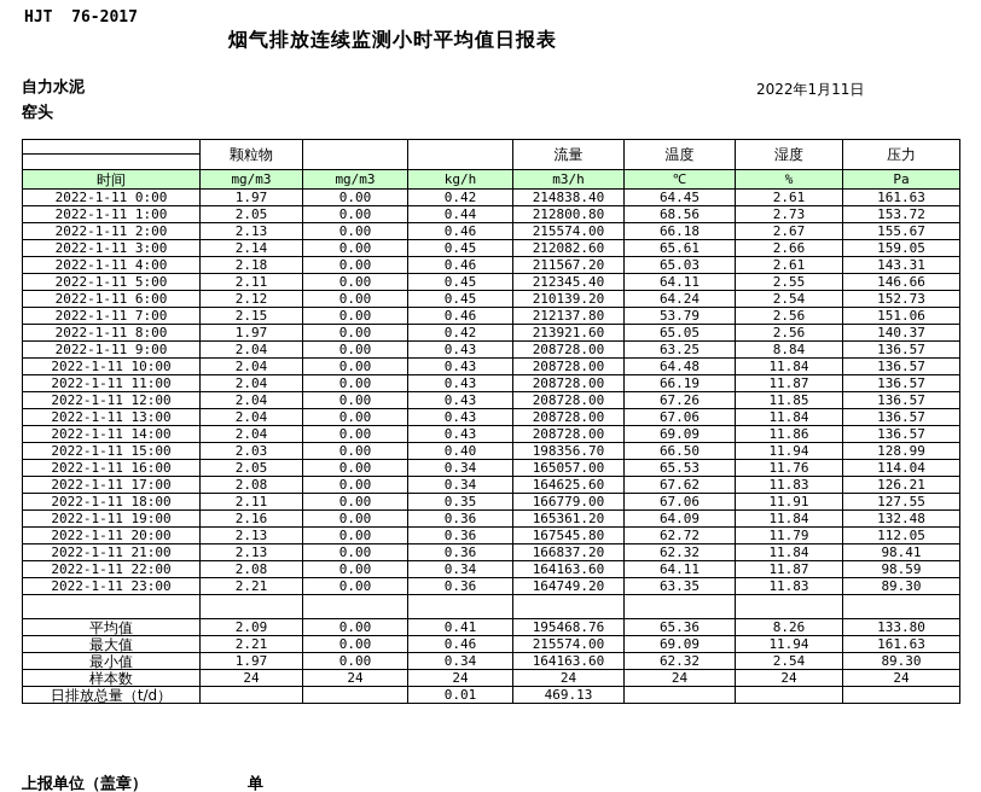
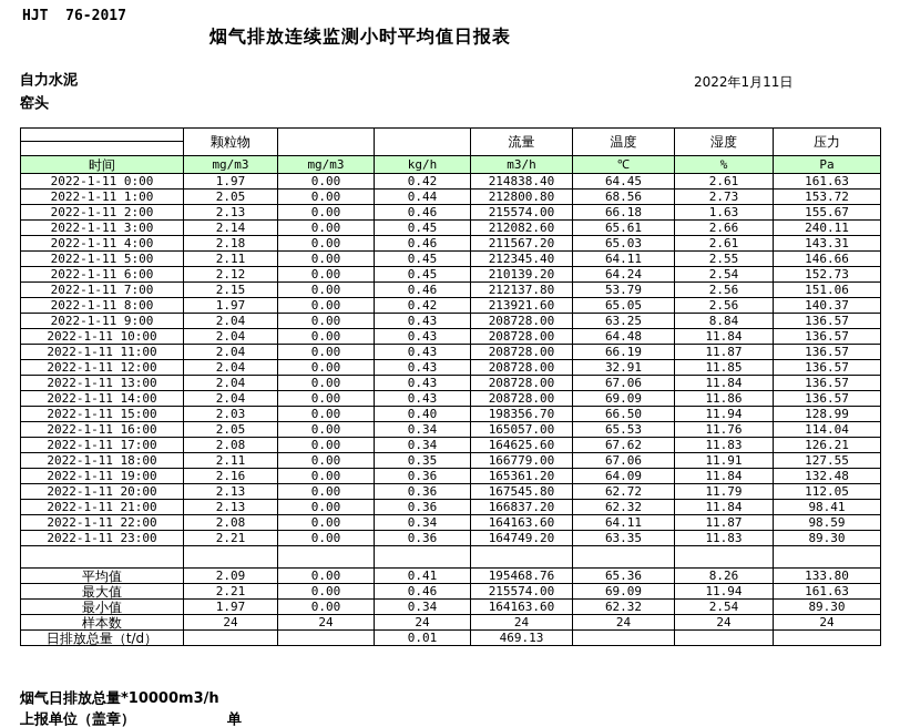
  HJT 76-2017
  烟气排放连续监测小时平均值日报表
  自力水泥
  窑头
  2022年1月11日
  	颗粒物			流量	温度	湿度	压力
  时间	mg/m3	mg/m3	kg/h	m3/h	℃	%	Pa
  2022-1-11 0:00	1.97	0.00	0.42	214838.40	64.45	2.61	161.63
  2022-1-11 1:00	2.05	0.00	0.44	212800.80	68.56	2.73	153.72
- 2022-1-11 2:00	2.13	0.00	0.46	215574.00	66.18	2.67	155.67
+ 2022-1-11 2:00	2.13	0.00	0.46	215574.00	66.18	1.63	155.67
- 2022-1-11 3:00	2.14	0.00	0.45	212082.60	65.61	2.66	159.05
+ 2022-1-11 3:00	2.14	0.00	0.45	212082.60	65.61	2.66	240.11
  2022-1-11 4:00	2.18	0.00	0.46	211567.20	65.03	2.61	143.31
  2022-1-11 5:00	2.11	0.00	0.45	212345.40	64.11	2.55	146.66
  2022-1-11 6:00	2.12	0.00	0.45	210139.20	64.24	2.54	152.73
  2022-1-11 7:00	2.15	0.00	0.46	212137.80	53.79	2.56	151.06
  2022-1-11 8:00	1.97	0.00	0.42	213921.60	65.05	2.56	140.37
  2022-1-11 9:00	2.04	0.00	0.43	208728.00	63.25	8.84	136.57
  2022-1-11 10:00	2.04	0.00	0.43	208728.00	64.48	11.84	136.57
  2022-1-11 11:00	2.04	0.00	0.43	208728.00	66.19	11.87	136.57
- 2022-1-11 12:00	2.04	0.00	0.43	208728.00	67.26	11.85	136.57
+ 2022-1-11 12:00	2.04	0.00	0.43	208728.00	32.91	11.85	136.57
  2022-1-11 13:00	2.04	0.00	0.43	208728.00	67.06	11.84	136.57
  2022-1-11 14:00	2.04	0.00	0.43	208728.00	69.09	11.86	136.57
  2022-1-11 15:00	2.03	0.00	0.40	198356.70	66.50	11.94	128.99
  2022-1-11 16:00	2.05	0.00	0.34	165057.00	65.53	11.76	114.04
  2022-1-11 17:00	2.08	0.00	0.34	164625.60	67.62	11.83	126.21
  2022-1-11 18:00	2.11	0.00	0.35	166779.00	67.06	11.91	127.55
  2022-1-11 19:00	2.16	0.00	0.36	165361.20	64.09	11.84	132.48
  2022-1-11 20:00	2.13	0.00	0.36	167545.80	62.72	11.79	112.05
  2022-1-11 21:00	2.13	0.00	0.36	166837.20	62.32	11.84	98.41
  2022-1-11 22:00	2.08	0.00	0.34	164163.60	64.11	11.87	98.59
  2022-1-11 23:00	2.21	0.00	0.36	164749.20	63.35	11.83	89.30
  平均值	2.09	0.00	0.41	195468.76	65.36	8.26	133.80
  最大值	2.21	0.00	0.46	215574.00	69.09	11.94	161.63
  最小值	1.97	0.00	0.34	164163.60	62.32	2.54	89.30
  样本数	24	24	24	24	24	24	24
  日排放总量（t/d）			0.01	469.13
+ 烟气日排放总量*10000m3/h
  上报单位（盖章）
